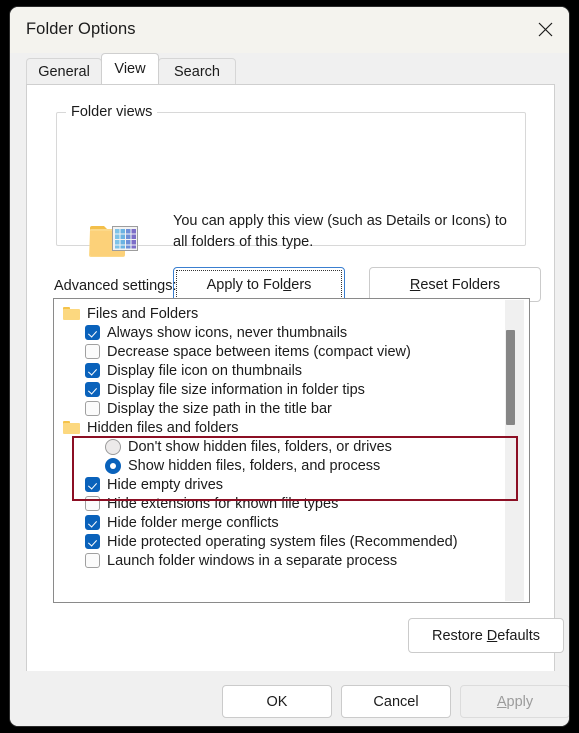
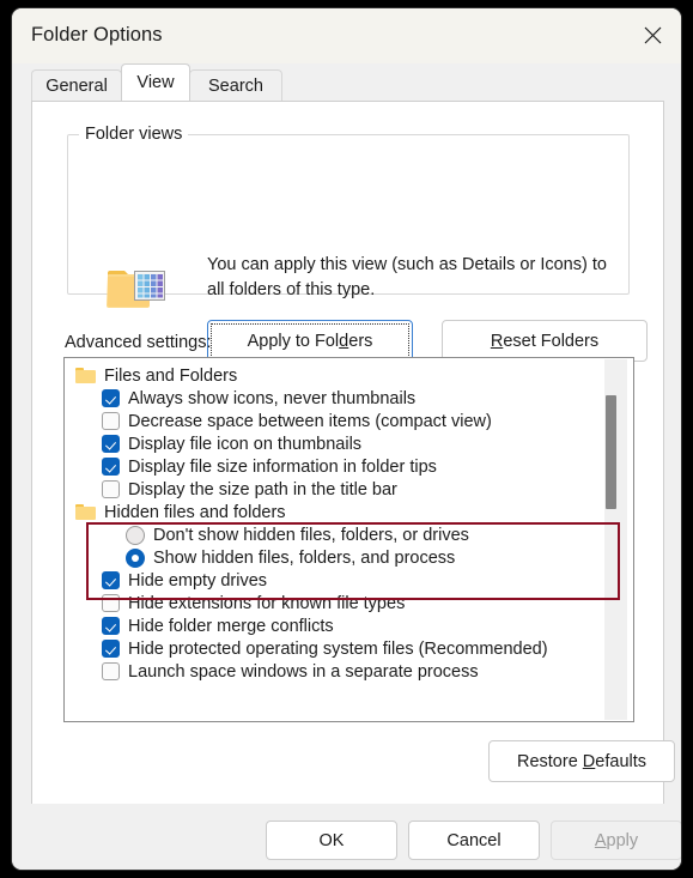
  Folder Options
  General
  View
  Search
  Folder views
  You can apply this view (such as Details or Icons) to all folders of this type.
  Apply to Folders
  Reset Folders
  Advanced settings:
  Files and Folders
  Always show icons, never thumbnails
  Decrease space between items (compact view)
  Display file icon on thumbnails
  Display file size information in folder tips
  Display the size path in the title bar
  Hidden files and folders
  Don't show hidden files, folders, or drives
  Show hidden files, folders, and process
  Hide empty drives
  Hide extensions for known file types
  Hide folder merge conflicts
  Hide protected operating system files (Recommended)
- Launch folder windows in a separate process
+ Launch space windows in a separate process
  Restore Defaults
  OK
  Cancel
  Apply
